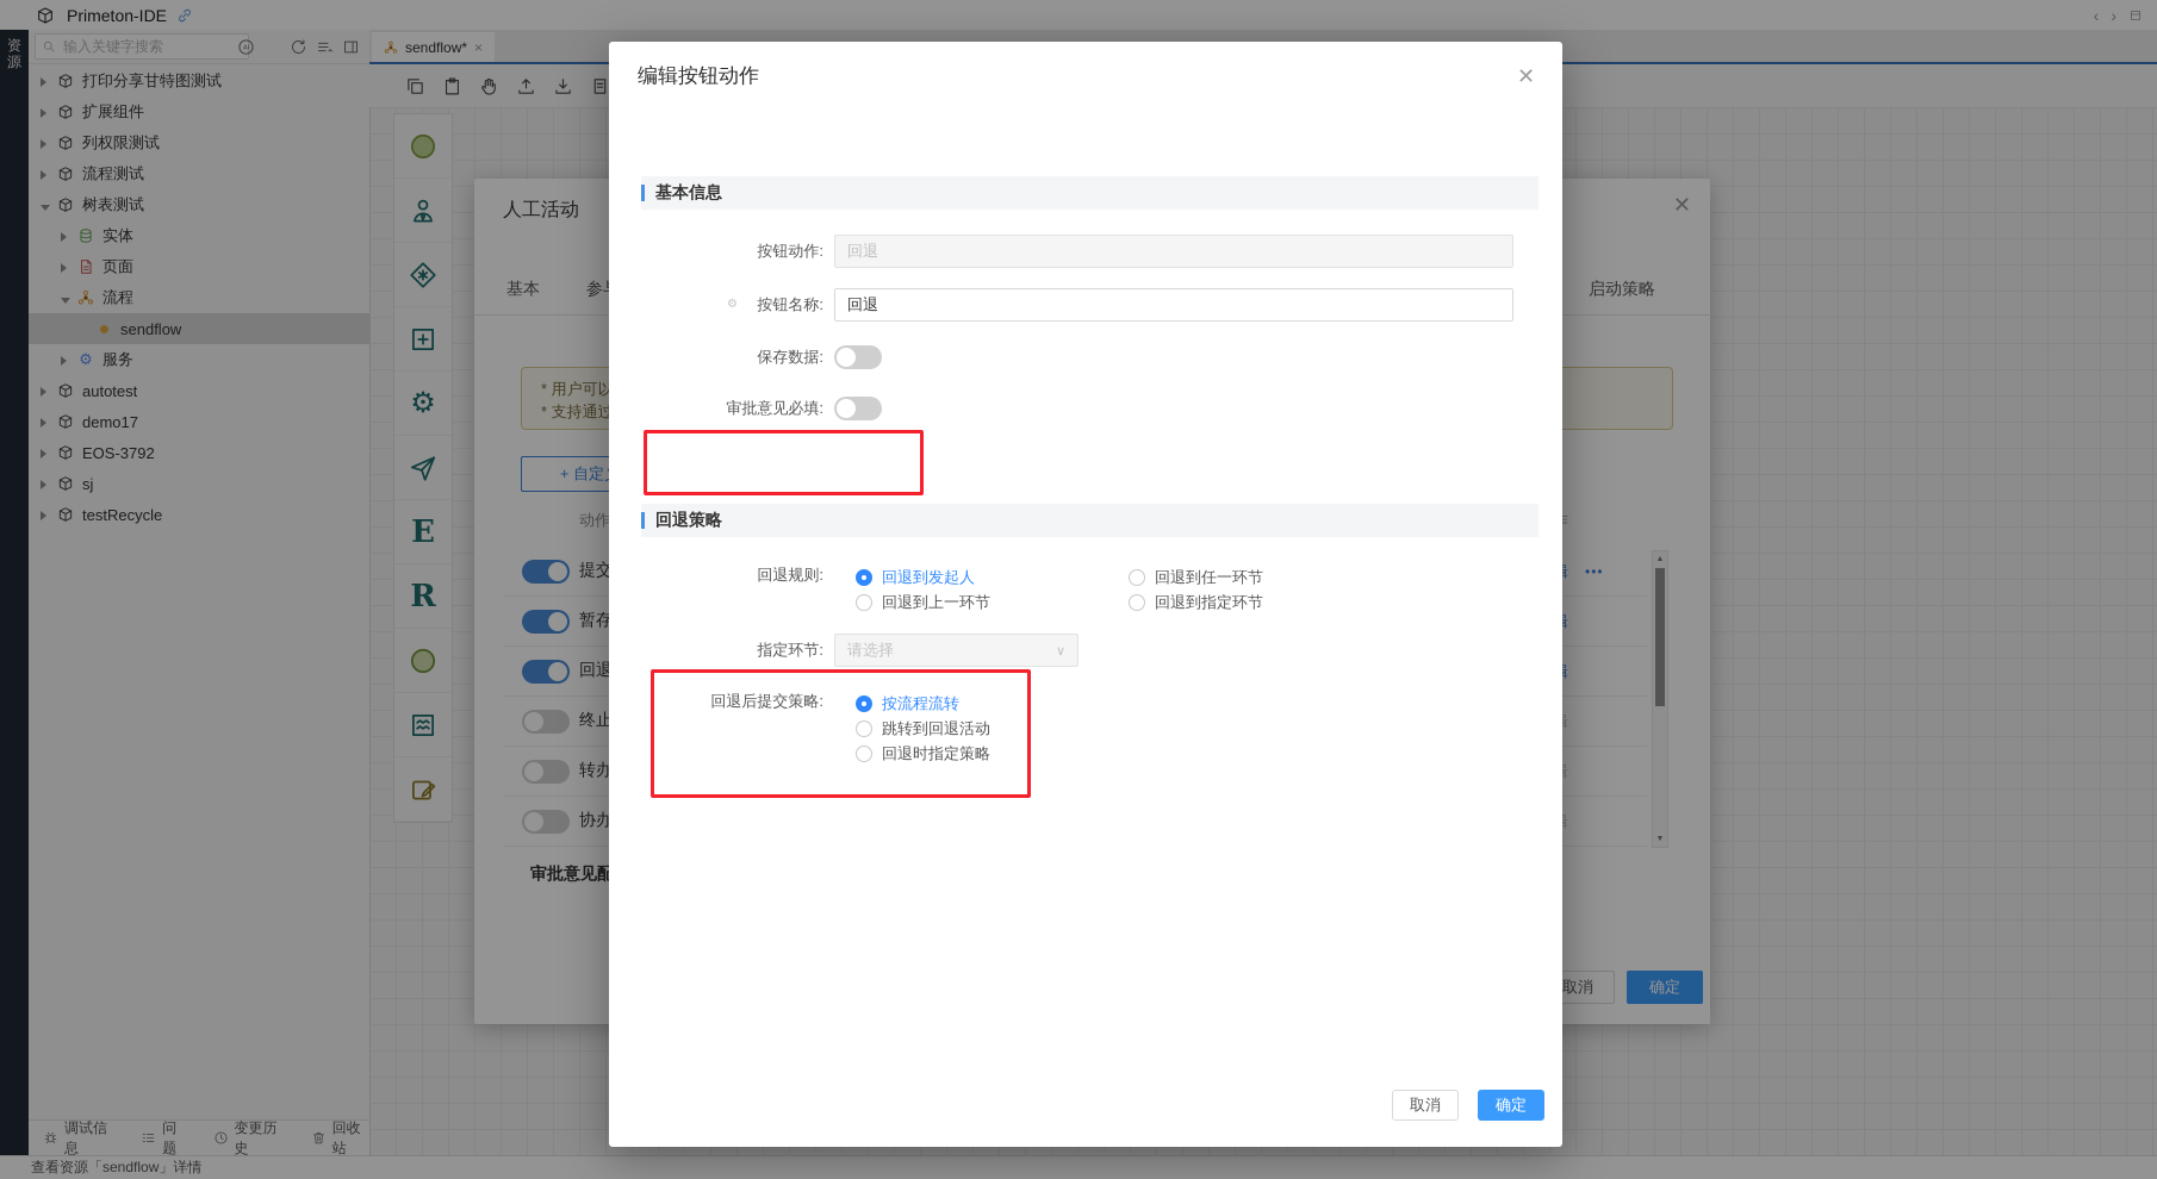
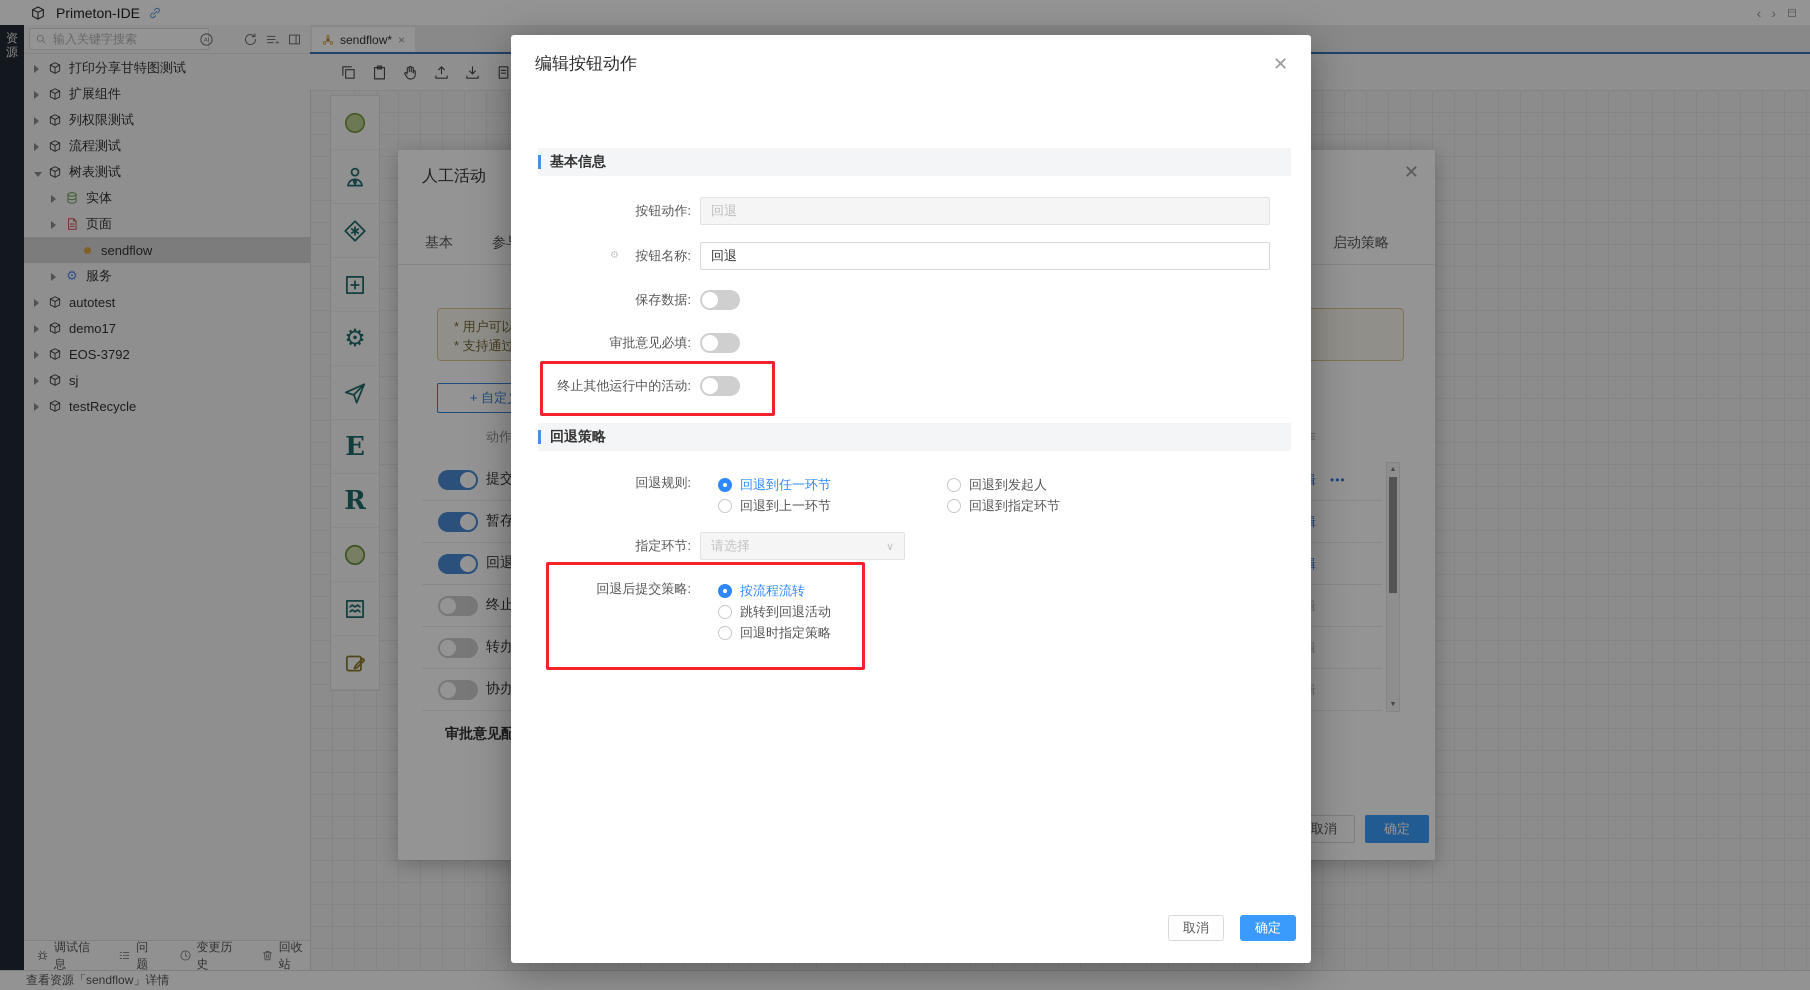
  Primeton-IDE
  ‹
  ›
  资
  源
  输入关键字搜索
  打印分享甘特图测试
  扩展组件
  列权限测试
  流程测试
  树表测试
  实体
  页面
- 流程
  sendflow
  ⚙
  服务
  autotest
  demo17
  EOS-3792
  sj
  testRecycle
  调试信息
  问题
  变更历史
  回收站
  sendflow*
  ×
  ⚙
  E
  R
  人工活动
  ✕
  基本
  启动策略
  * 用户可以
  * 支持通过
  动作
  提交
  •••
  暂存
  回退
  终止
  转办
  协办
  审批意见配
  取消
  确定
  查看资源「sendflow」详情
  编辑按钮动作
  ✕
  基本信息
  按钮动作:
  回退
  ⚙
  按钮名称:
  回退
  保存数据:
  审批意见必填:
+ 终止其他运行中的活动:
  回退策略
  回退规则:
- 回退到发起人
+ 回退到任一环节
  回退到上一环节
- 回退到任一环节
+ 回退到发起人
  回退到指定环节
  指定环节:
  请选择
  ∨
  回退后提交策略:
  按流程流转
  跳转到回退活动
  回退时指定策略
  取消
  确定
